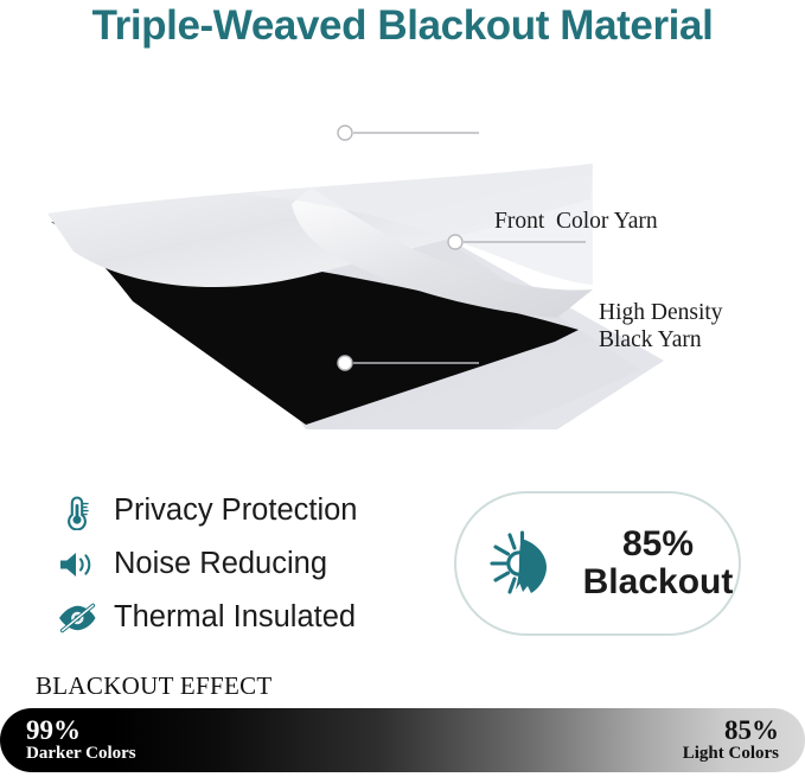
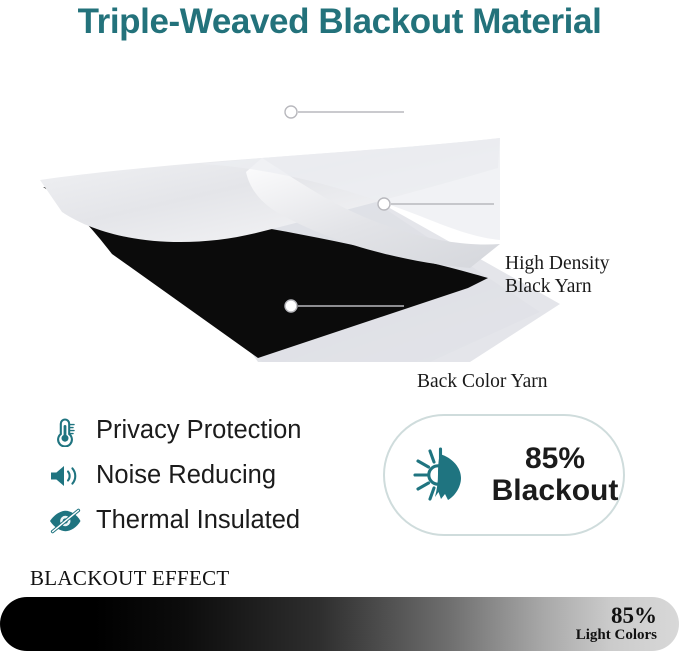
  Triple-Weaved Blackout Material
- Front Color Yarn
  High Density
  Black Yarn
+ Back Color Yarn
  Privacy Protection
  Noise Reducing
  Thermal Insulated
  85%
  Blackout
  BLACKOUT EFFECT
- 99%
- Darker Colors
  85%
  Light Colors
